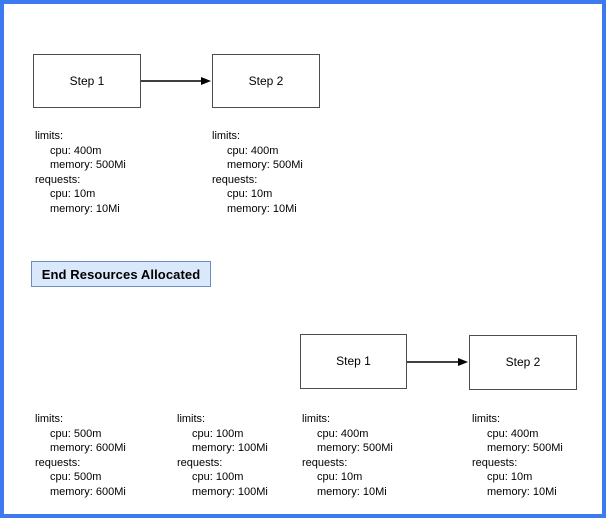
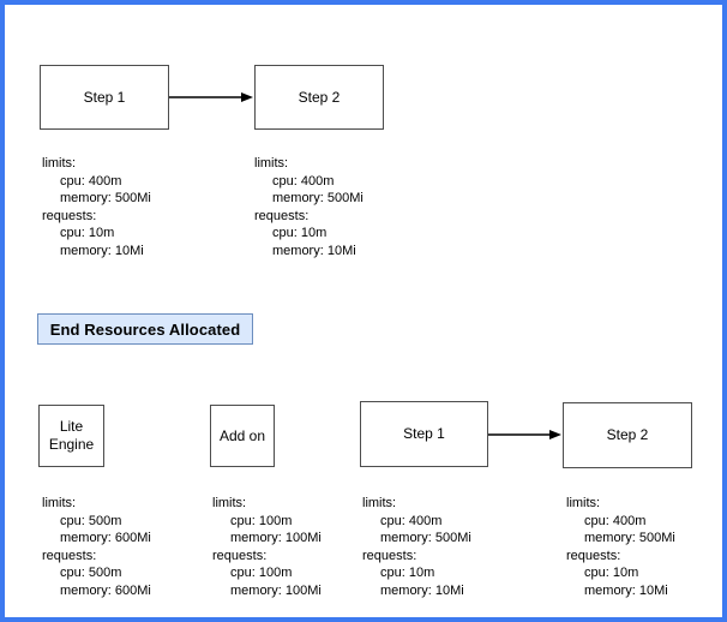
  Step 1
  Step 2
  limits:
  cpu: 400m
  memory: 500Mi
  requests:
  cpu: 10m
  memory: 10Mi
  limits:
  cpu: 400m
  memory: 500Mi
  requests:
  cpu: 10m
  memory: 10Mi
  End Resources Allocated
+ Lite Engine
+ Add on
  Step 1
  Step 2
  limits:
  cpu: 500m
  memory: 600Mi
  requests:
  cpu: 500m
  memory: 600Mi
  limits:
  cpu: 100m
  memory: 100Mi
  requests:
  cpu: 100m
  memory: 100Mi
  limits:
  cpu: 400m
  memory: 500Mi
  requests:
  cpu: 10m
  memory: 10Mi
  limits:
  cpu: 400m
  memory: 500Mi
  requests:
  cpu: 10m
  memory: 10Mi
